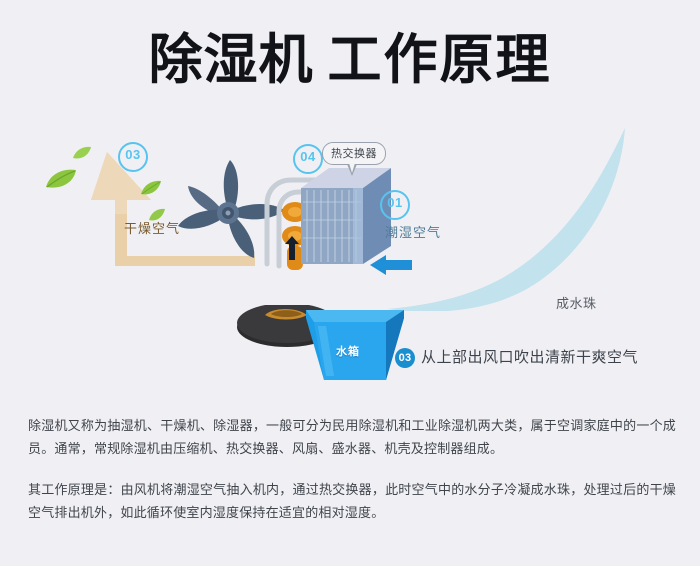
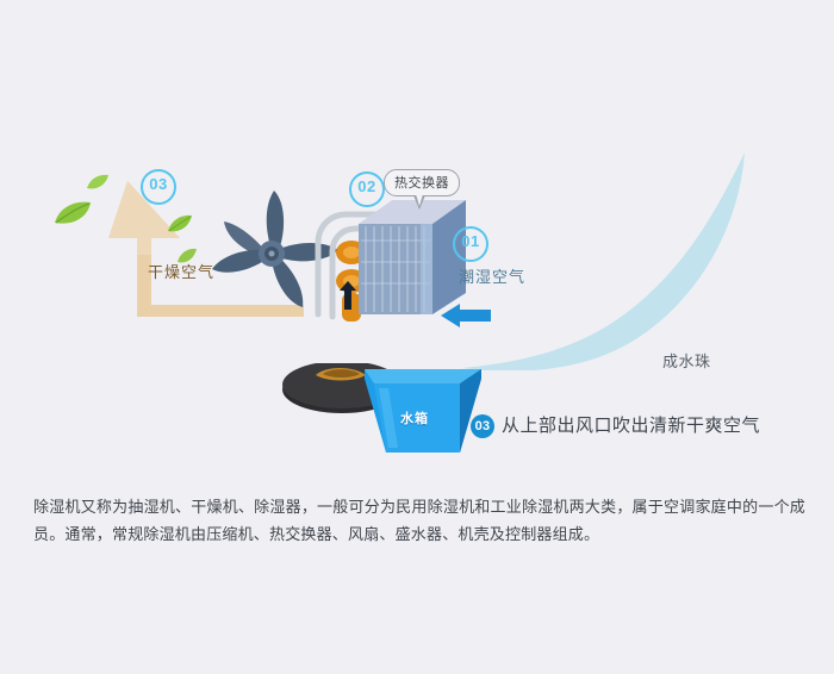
- 除湿机 工作原理
  水箱
  03
  干燥空气
- 04
+ 02
  热交换器
  01
  潮湿空气
  成水珠
  03
  从上部出风口吹出清新干爽空气
  除湿机又称为抽湿机、干燥机、除湿器，一般可分为民用除湿机和工业除湿机两大类，属于空调家庭中的一个成员。通常，常规除湿机由压缩机、热交换器、风扇、盛水器、机壳及控制器组成。
- 其工作原理是：由风机将潮湿空气抽入机内，通过热交换器，此时空气中的水分子冷凝成水珠，处理过后的干燥空气排出机外，如此循环使室内湿度保持在适宜的相对湿度。
